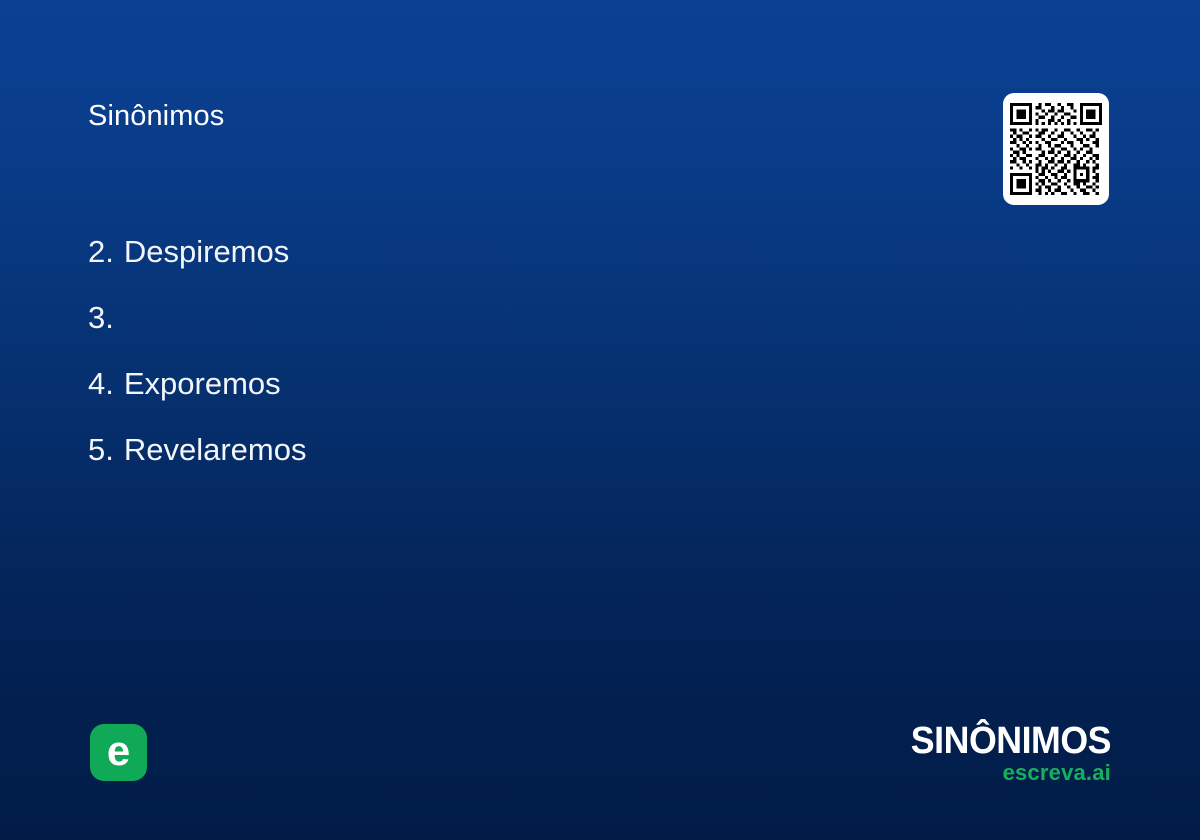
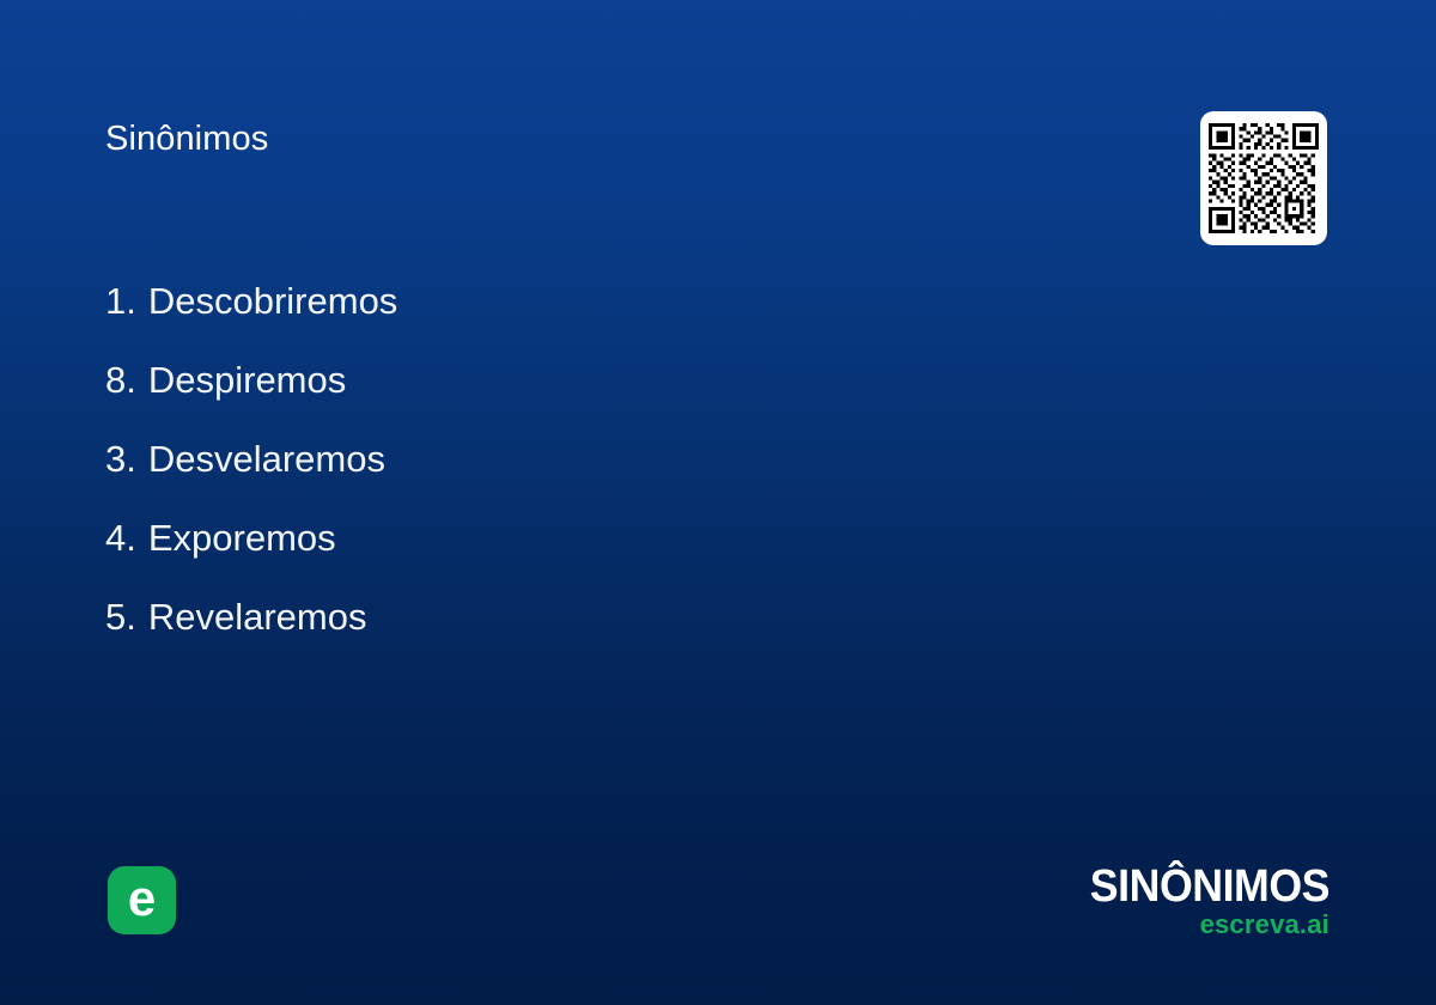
  Sinônimos
+ 1.
+ Descobriremos
- 2.
+ 8.
  Despiremos
  3.
+ Desvelaremos
  4.
  Exporemos
  5.
  Revelaremos
  e
  SINÔNIMOS
  escreva.ai
